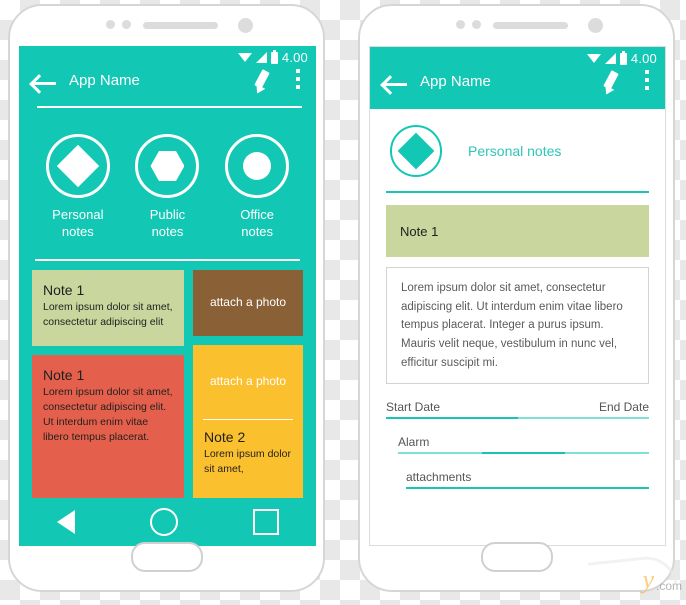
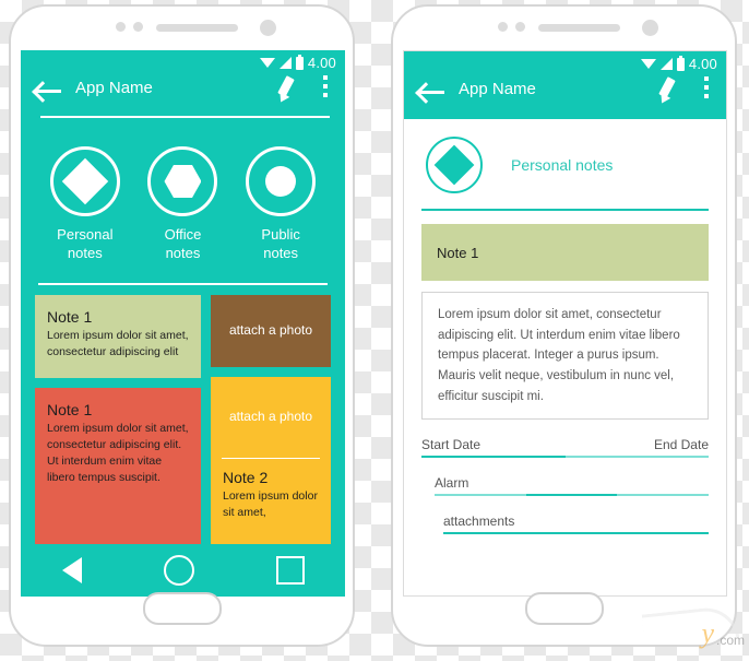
  4.00
  App Name
  Personal
  notes
- Public
+ Office
  notes
- Office
+ Public
  notes
  Note 1
  Lorem ipsum dolor sit amet, consectetur adipiscing elit
  Note 1
- Lorem ipsum dolor sit amet, consectetur adipiscing elit. Ut interdum enim vitae libero tempus placerat.
+ Lorem ipsum dolor sit amet, consectetur adipiscing elit. Ut interdum enim vitae libero tempus suscipit.
  attach a photo
  attach a photo
  Note 2
  Lorem ipsum dolor sit amet,
  4.00
  App Name
  Personal notes
  Note 1
  Lorem ipsum dolor sit amet, consectetur adipiscing elit. Ut interdum enim vitae libero tempus placerat. Integer a purus ipsum. Mauris velit neque, vestibulum in nunc vel, efficitur suscipit mi.
  Start Date
  End Date
  Alarm
  attachments
  y
  .com
